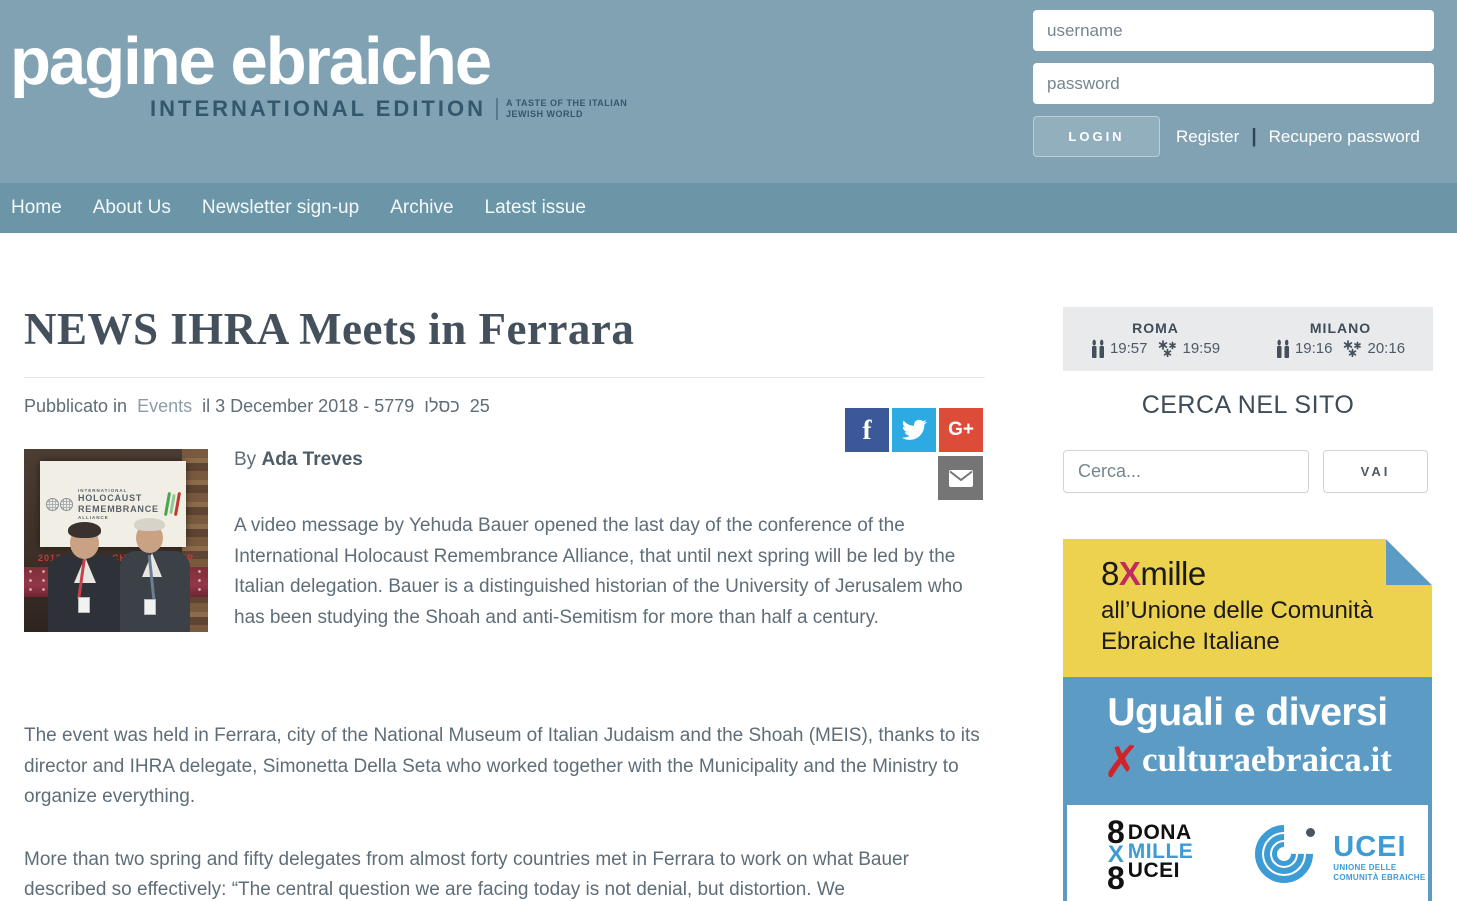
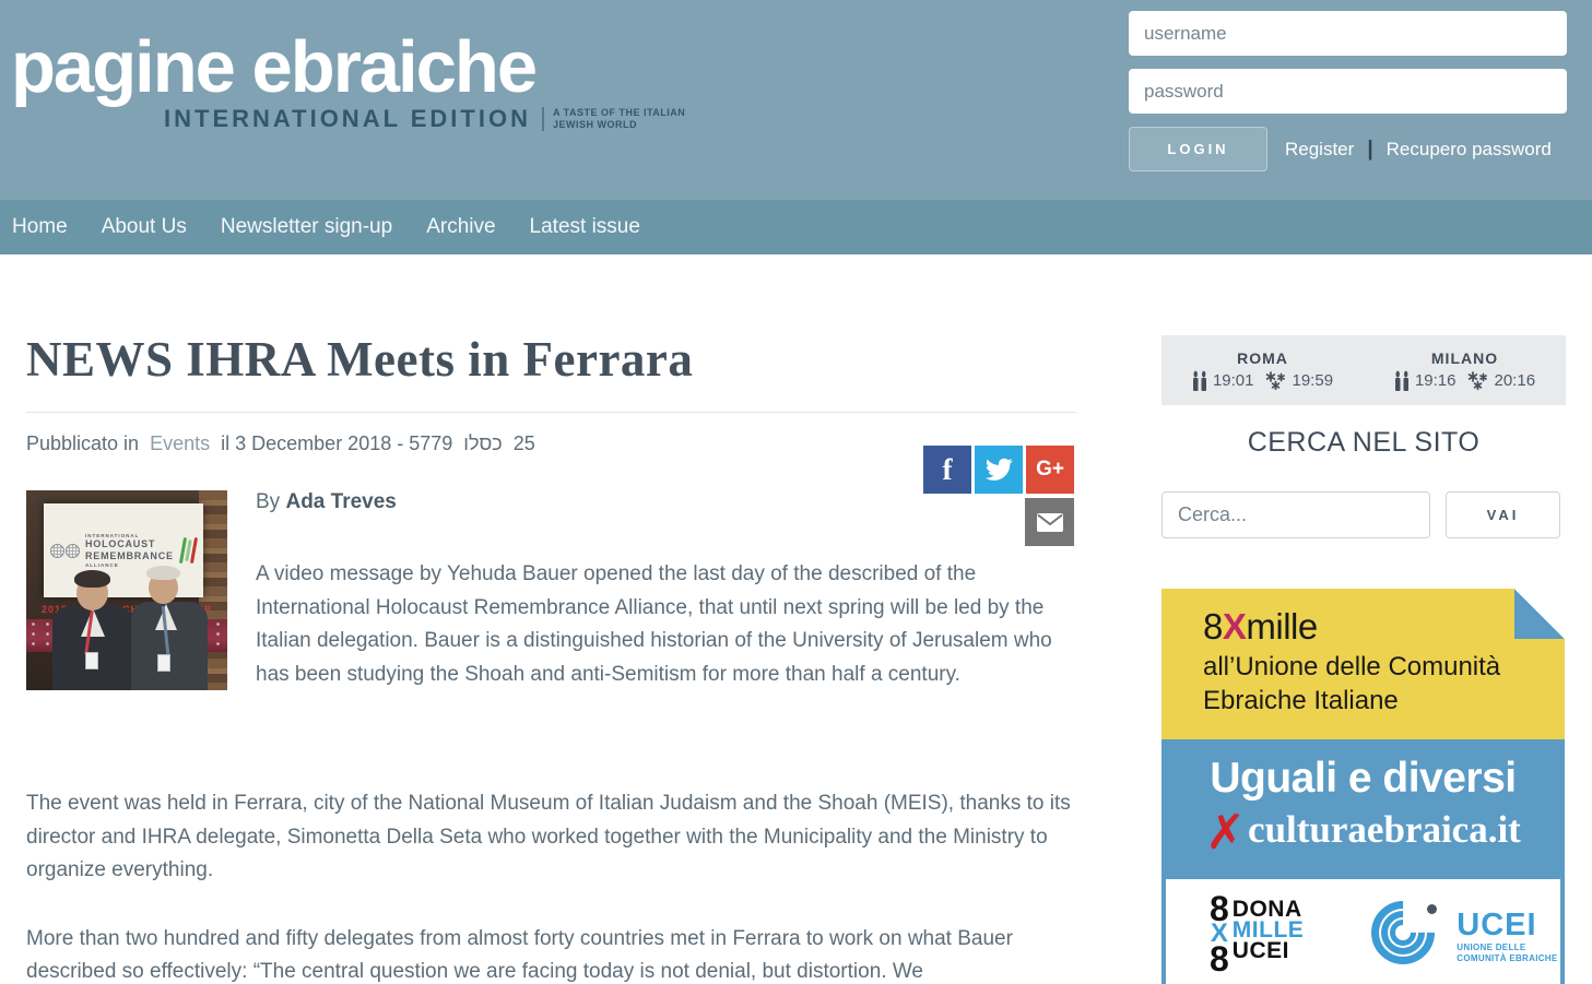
  pagine ebraiche
  INTERNATIONAL EDITION
  A TASTE OF THE ITALIAN
  JEWISH WORLD
  username
  password
  LOGIN
  Register
  |
  Recupero password
  Home
  About Us
  Newsletter sign-up
  Archive
  Latest issue
  NEWS IHRA Meets in Ferrara
  Pubblicato in Events il 3 December 2018 - 5779 כסלו 25
  f
  G+
  HOLOCAUST
  REMEMBRANCE
  By Ada Treves
- A video message by Yehuda Bauer opened the last day of the conference of the International Holocaust Remembrance Alliance, that until next spring will be led by the Italian delegation. Bauer is a distinguished historian of the University of Jerusalem who has been studying the Shoah and anti-Semitism for more than half a century.
+ A video message by Yehuda Bauer opened the last day of the described of the International Holocaust Remembrance Alliance, that until next spring will be led by the Italian delegation. Bauer is a distinguished historian of the University of Jerusalem who has been studying the Shoah and anti-Semitism for more than half a century.
  The event was held in Ferrara, city of the National Museum of Italian Judaism and the Shoah (MEIS), thanks to its director and IHRA delegate, Simonetta Della Seta who worked together with the Municipality and the Ministry to organize everything.
- More than two spring and fifty delegates from almost forty countries met in Ferrara to work on what Bauer described so effectively: “The central question we are facing today is not denial, but distortion. We
+ More than two hundred and fifty delegates from almost forty countries met in Ferrara to work on what Bauer described so effectively: “The central question we are facing today is not denial, but distortion. We
  ROMA
- 19:57
+ 19:01
  19:59
  MILANO
  19:16
  20:16
  CERCA NEL SITO
  Cerca...
  VAI
  8Xmille
  all’Unione delle Comunità
  Ebraiche Italiane
  Uguali e diversi
  ✗culturaebraica.it
  8
  X
  8
  DONA
  MILLE
  UCEI
  UCEI
  UNIONE DELLE
  COMUNITÀ EBRAICHE
